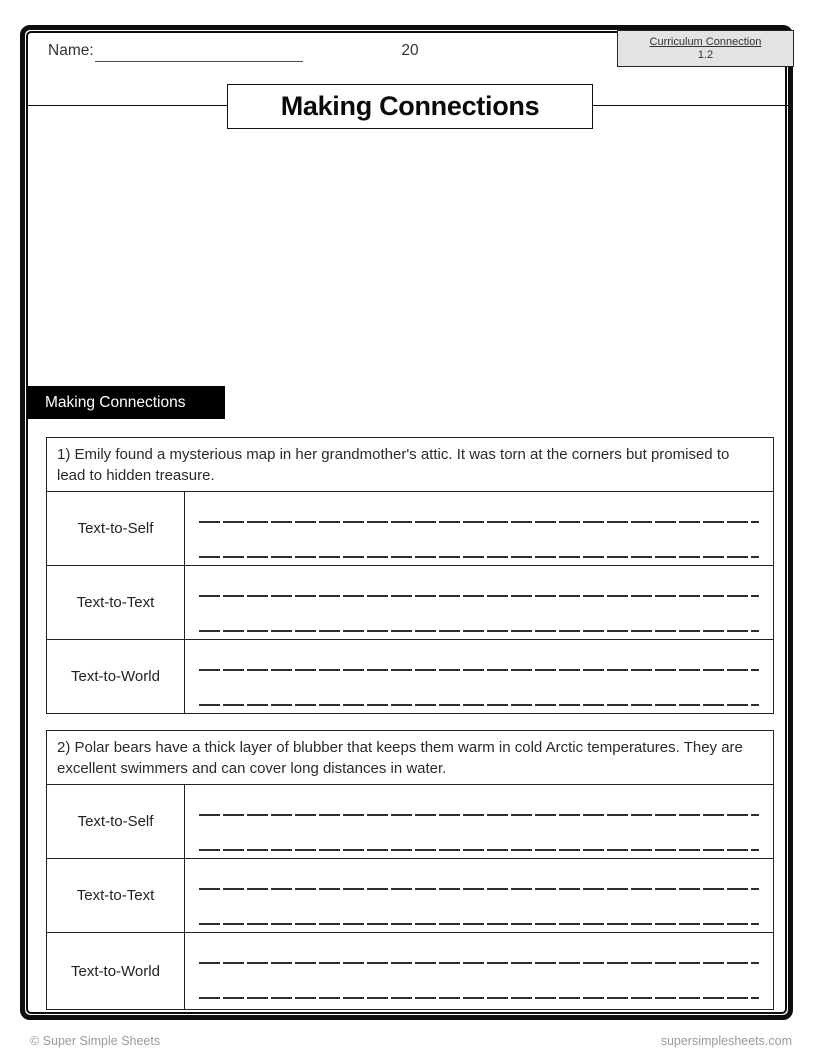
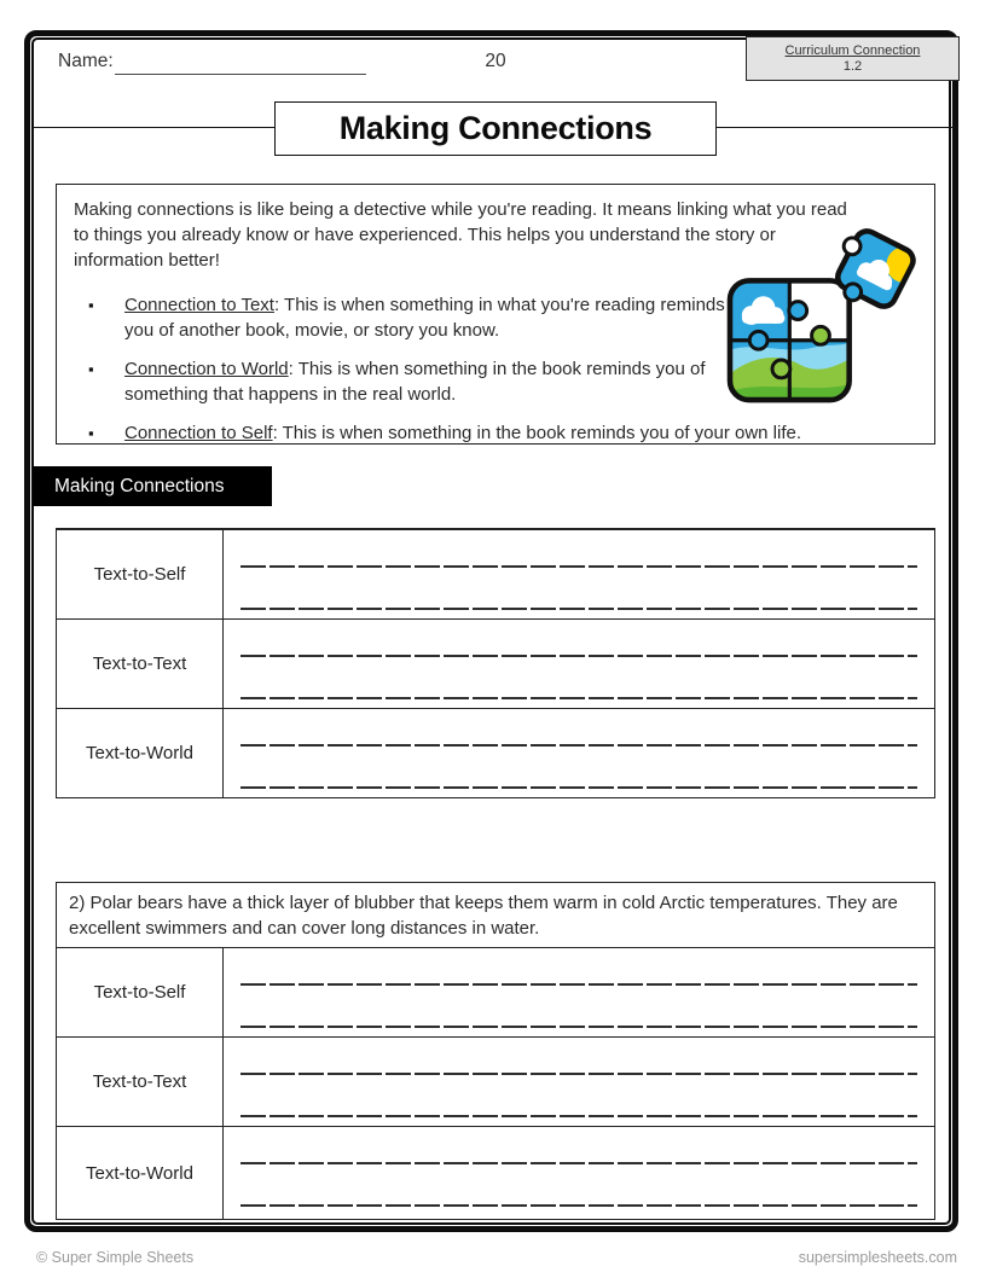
  Name:
  20
  Curriculum Connection
  1.2
  Making Connections
+ Making connections is like being a detective while you're reading. It means linking what you read to things you already know or have experienced. This helps you understand the story or information better!
+ Connection to Text: This is when something in what you're reading reminds you of another book, movie, or story you know.
+ Connection to World: This is when something in the book reminds you of something that happens in the real world.
+ Connection to Self: This is when something in the book reminds you of your own life.
  Making Connections
- 1) Emily found a mysterious map in her grandmother's attic. It was torn at the corners but promised to lead to hidden treasure.
  Text-to-Self
  Text-to-Text
  Text-to-World
  2) Polar bears have a thick layer of blubber that keeps them warm in cold Arctic temperatures. They are excellent swimmers and can cover long distances in water.
  Text-to-Self
  Text-to-Text
  Text-to-World
  © Super Simple Sheets
  supersimplesheets.com
